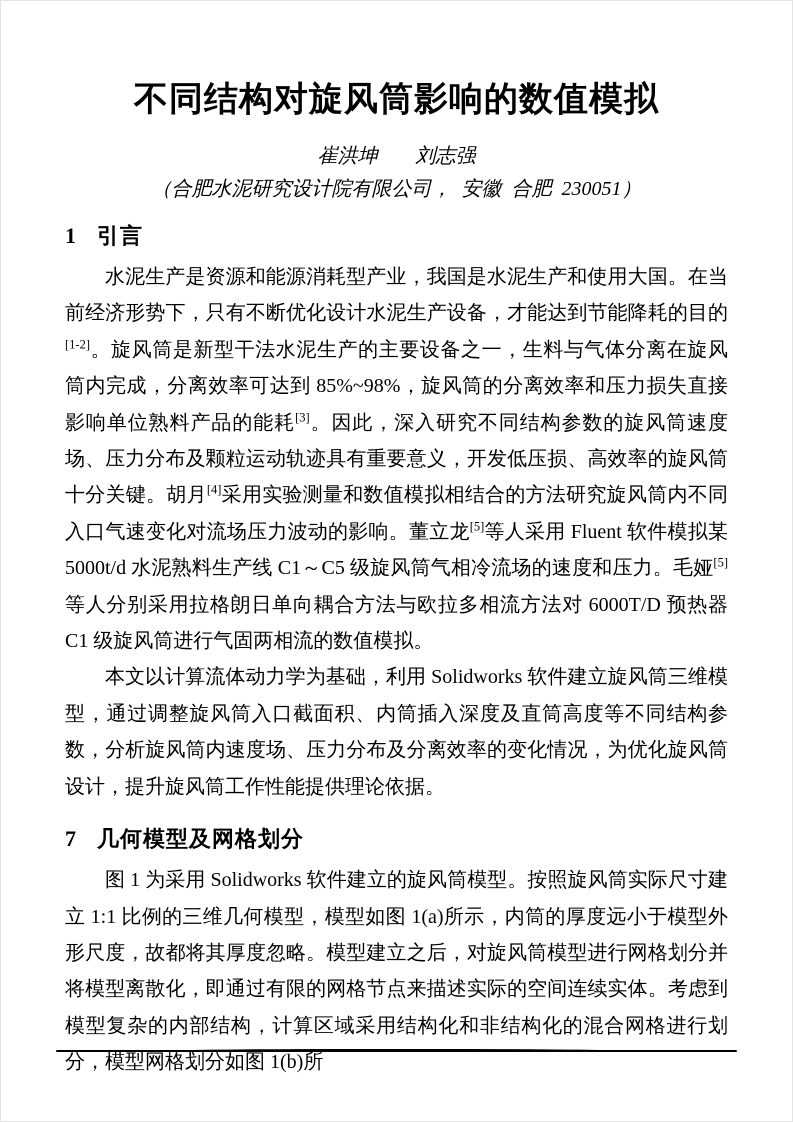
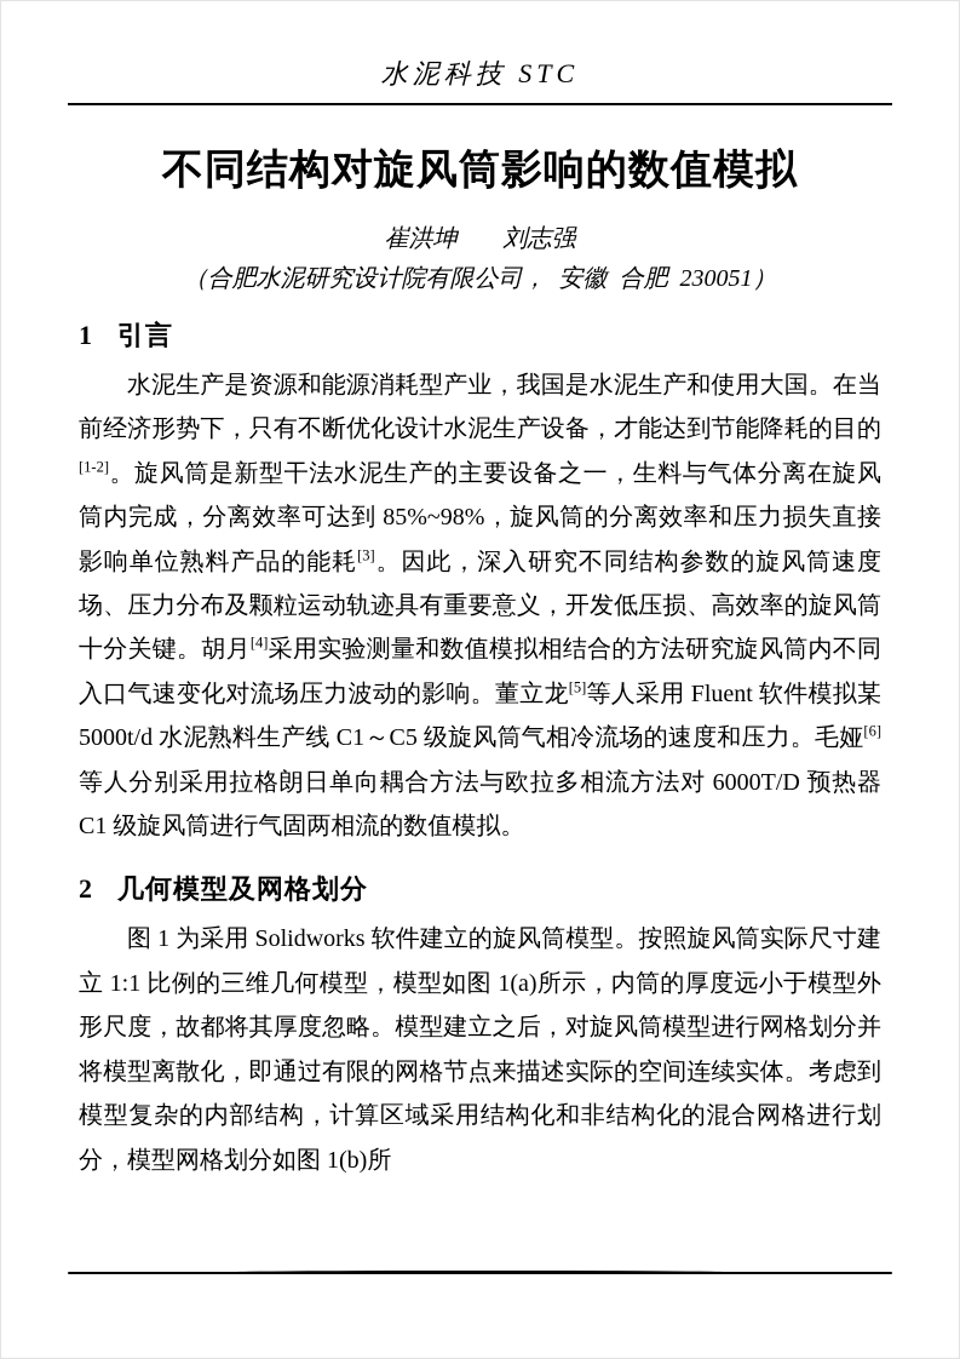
+ 水泥科技 STC
  不同结构对旋风筒影响的数值模拟
  崔洪坤 刘志强
  （合肥水泥研究设计院有限公司， 安徽 合肥 230051）
  1 引言
- 水泥生产是资源和能源消耗型产业，我国是水泥生产和使用大国。在当前经济形势下，只有不断优化设计水泥生产设备，才能达到节能降耗的目的[1-2]。旋风筒是新型干法水泥生产的主要设备之一，生料与气体分离在旋风筒内完成，分离效率可达到 85%~98%，旋风筒的分离效率和压力损失直接影响单位熟料产品的能耗[3]。因此，深入研究不同结构参数的旋风筒速度场、压力分布及颗粒运动轨迹具有重要意义，开发低压损、高效率的旋风筒十分关键。胡月[4]采用实验测量和数值模拟相结合的方法研究旋风筒内不同入口气速变化对流场压力波动的影响。董立龙[5]等人采用 Fluent 软件模拟某 5000t/d 水泥熟料生产线 C1～C5 级旋风筒气相冷流场的速度和压力。毛娅[5]等人分别采用拉格朗日单向耦合方法与欧拉多相流方法对 6000T/D 预热器 C1 级旋风筒进行气固两相流的数值模拟。
+ 水泥生产是资源和能源消耗型产业，我国是水泥生产和使用大国。在当前经济形势下，只有不断优化设计水泥生产设备，才能达到节能降耗的目的[1-2]。旋风筒是新型干法水泥生产的主要设备之一，生料与气体分离在旋风筒内完成，分离效率可达到 85%~98%，旋风筒的分离效率和压力损失直接影响单位熟料产品的能耗[3]。因此，深入研究不同结构参数的旋风筒速度场、压力分布及颗粒运动轨迹具有重要意义，开发低压损、高效率的旋风筒十分关键。胡月[4]采用实验测量和数值模拟相结合的方法研究旋风筒内不同入口气速变化对流场压力波动的影响。董立龙[5]等人采用 Fluent 软件模拟某 5000t/d 水泥熟料生产线 C1～C5 级旋风筒气相冷流场的速度和压力。毛娅[6]等人分别采用拉格朗日单向耦合方法与欧拉多相流方法对 6000T/D 预热器 C1 级旋风筒进行气固两相流的数值模拟。
- 本文以计算流体动力学为基础，利用 Solidworks 软件建立旋风筒三维模型，通过调整旋风筒入口截面积、内筒插入深度及直筒高度等不同结构参数，分析旋风筒内速度场、压力分布及分离效率的变化情况，为优化旋风筒设计，提升旋风筒工作性能提供理论依据。
- 7 几何模型及网格划分
+ 2 几何模型及网格划分
  图 1 为采用 Solidworks 软件建立的旋风筒模型。按照旋风筒实际尺寸建立 1:1 比例的三维几何模型，模型如图 1(a)所示，内筒的厚度远小于模型外形尺度，故都将其厚度忽略。模型建立之后，对旋风筒模型进行网格划分并将模型离散化，即通过有限的网格节点来描述实际的空间连续实体。考虑到模型复杂的内部结构，计算区域采用结构化和非结构化的混合网格进行划分，模型网格划分如图 1(b)所
